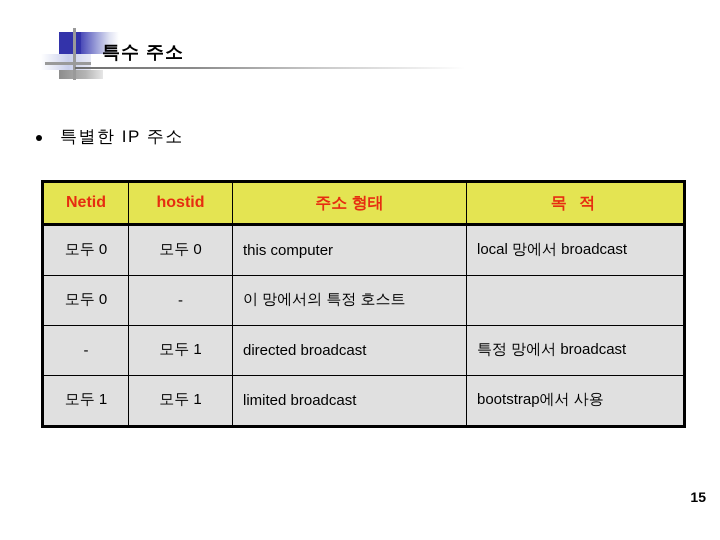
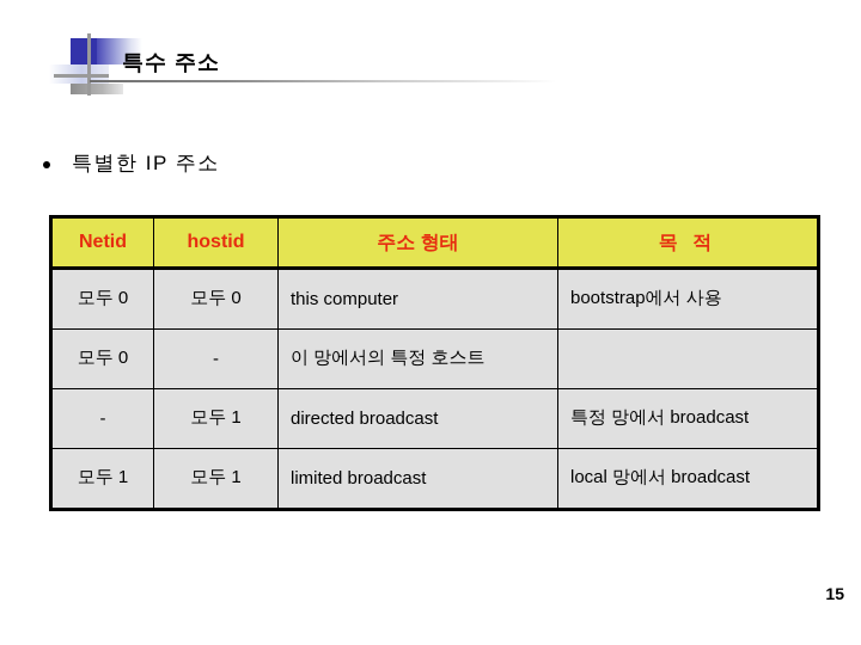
  특수 주소
  특별한 IP 주소
  Netid	hostid	주소 형태	목 적
- 모두 0	모두 0	this computer	local 망에서 broadcast
+ 모두 0	모두 0	this computer	bootstrap에서 사용
  모두 0	-	이 망에서의 특정 호스트
  -	모두 1	directed broadcast	특정 망에서 broadcast
- 모두 1	모두 1	limited broadcast	bootstrap에서 사용
+ 모두 1	모두 1	limited broadcast	local 망에서 broadcast
  15
